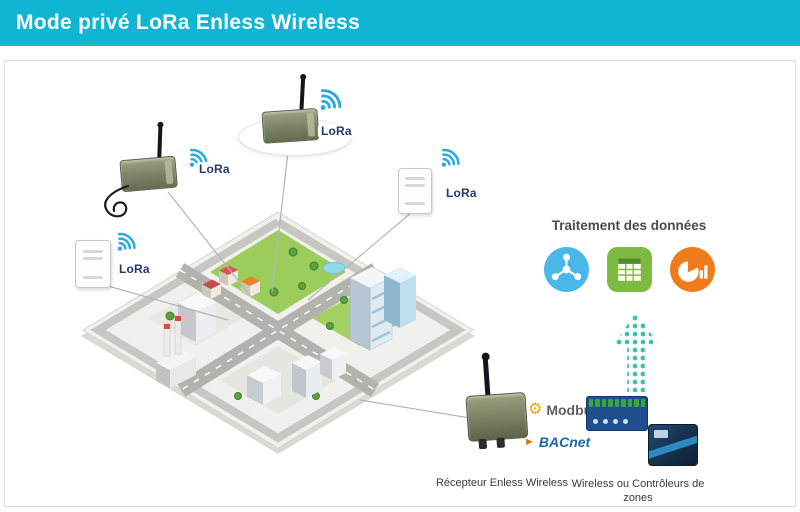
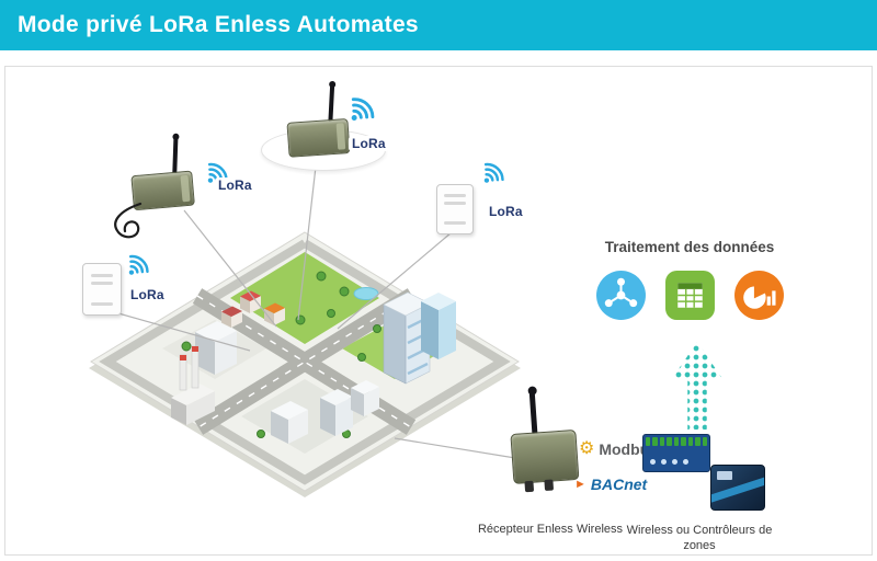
- Mode privé LoRa Enless Wireless
+ Mode privé LoRa Enless Automates
  LoRa
  LoRa
  LoRa
  LoRa
  Traitement des données
  Récepteur Enless Wireless
  ⚙
  ►
  BACnet
  Wireless ou Contrôleurs de zones
